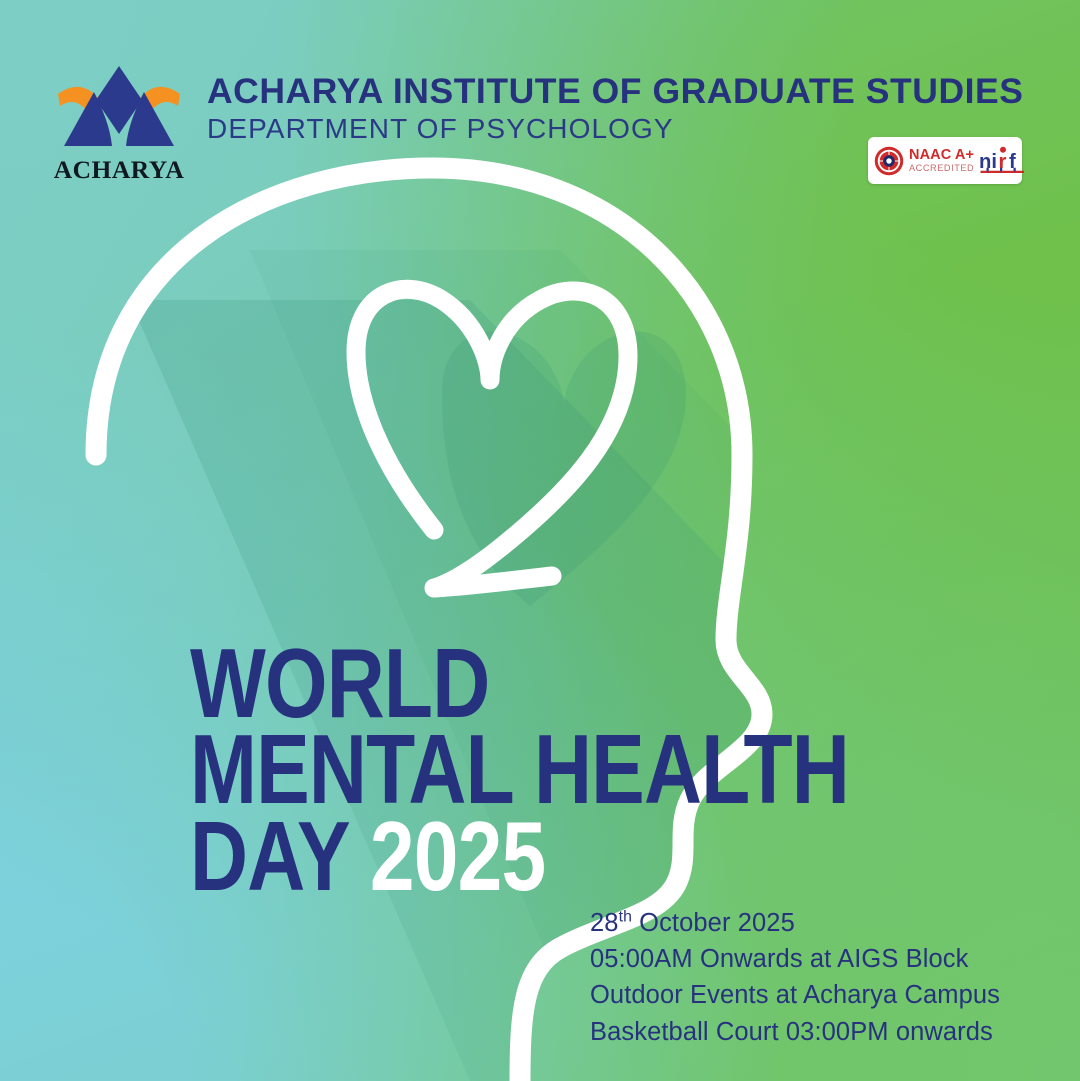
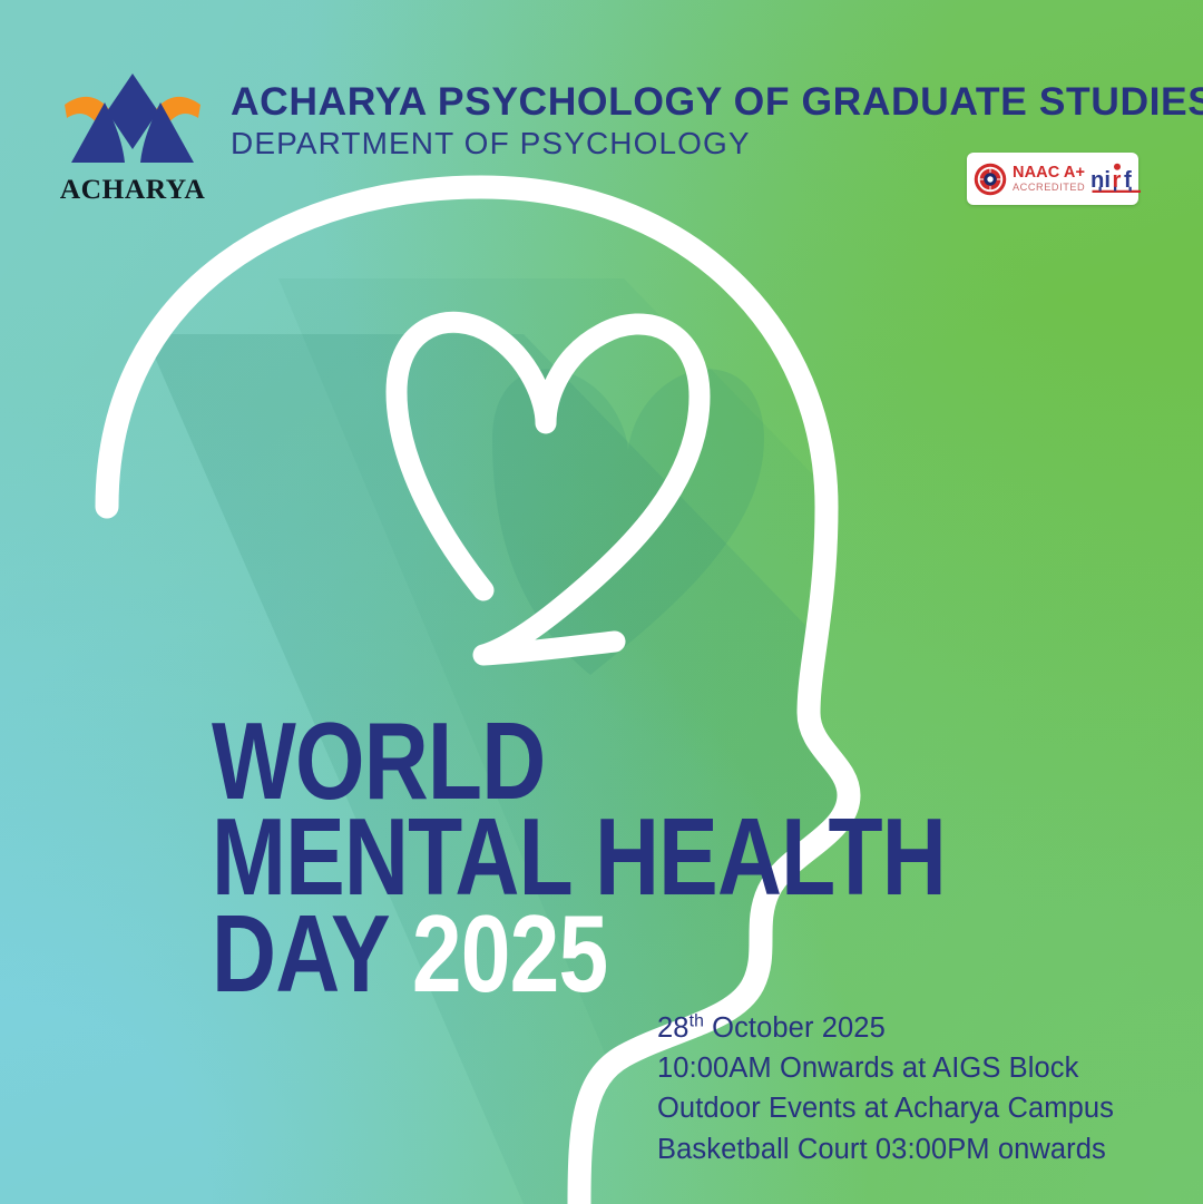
  ACHARYA
- ACHARYA INSTITUTE OF GRADUATE STUDIES
+ ACHARYA PSYCHOLOGY OF GRADUATE STUDIES
  DEPARTMENT OF PSYCHOLOGY
  NAAC A+
  ACCREDITED
  ni
  r
  f
  WORLD
  MENTAL HEALTH
  DAY 2025
  28th October 2025
- 05:00AM Onwards at AIGS Block
+ 10:00AM Onwards at AIGS Block
  Outdoor Events at Acharya Campus
  Basketball Court 03:00PM onwards
